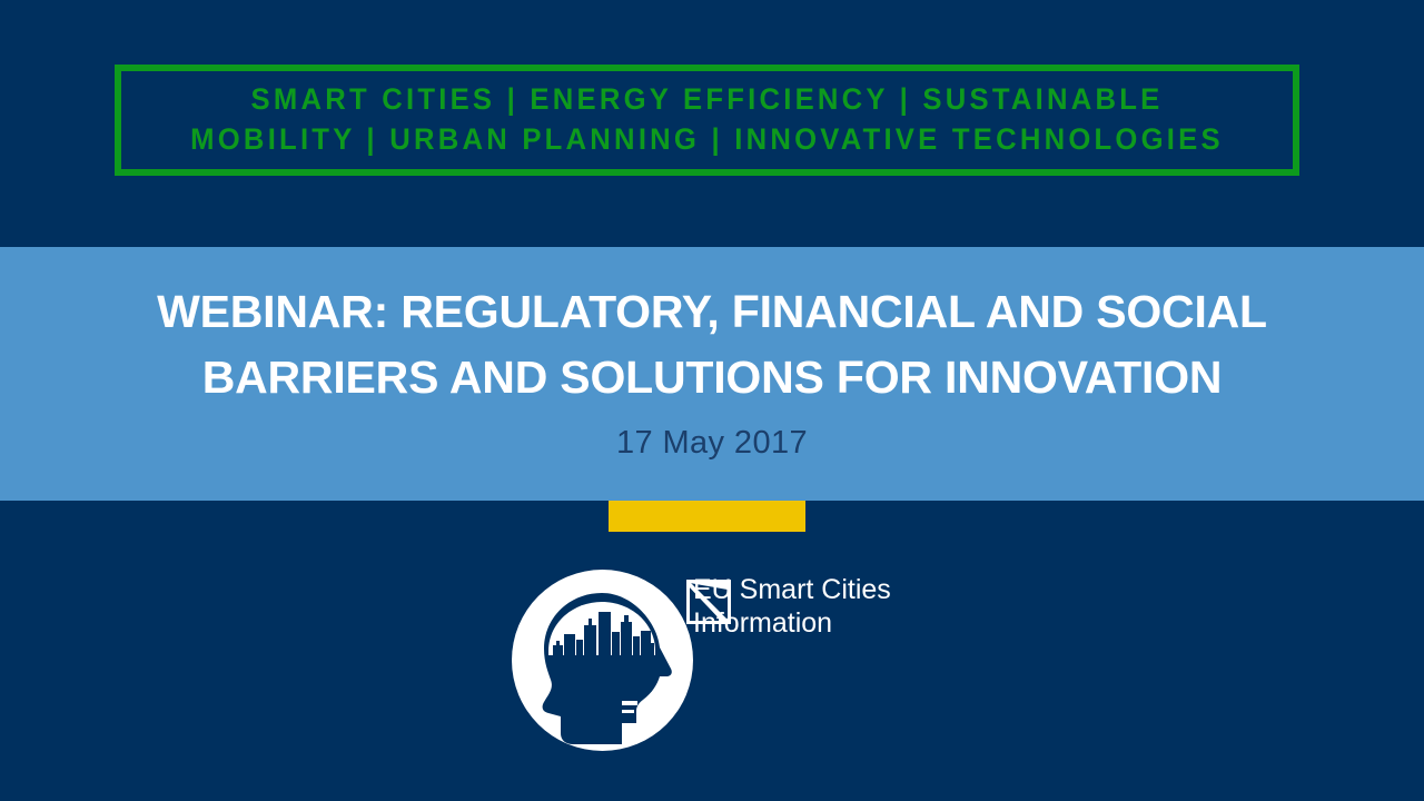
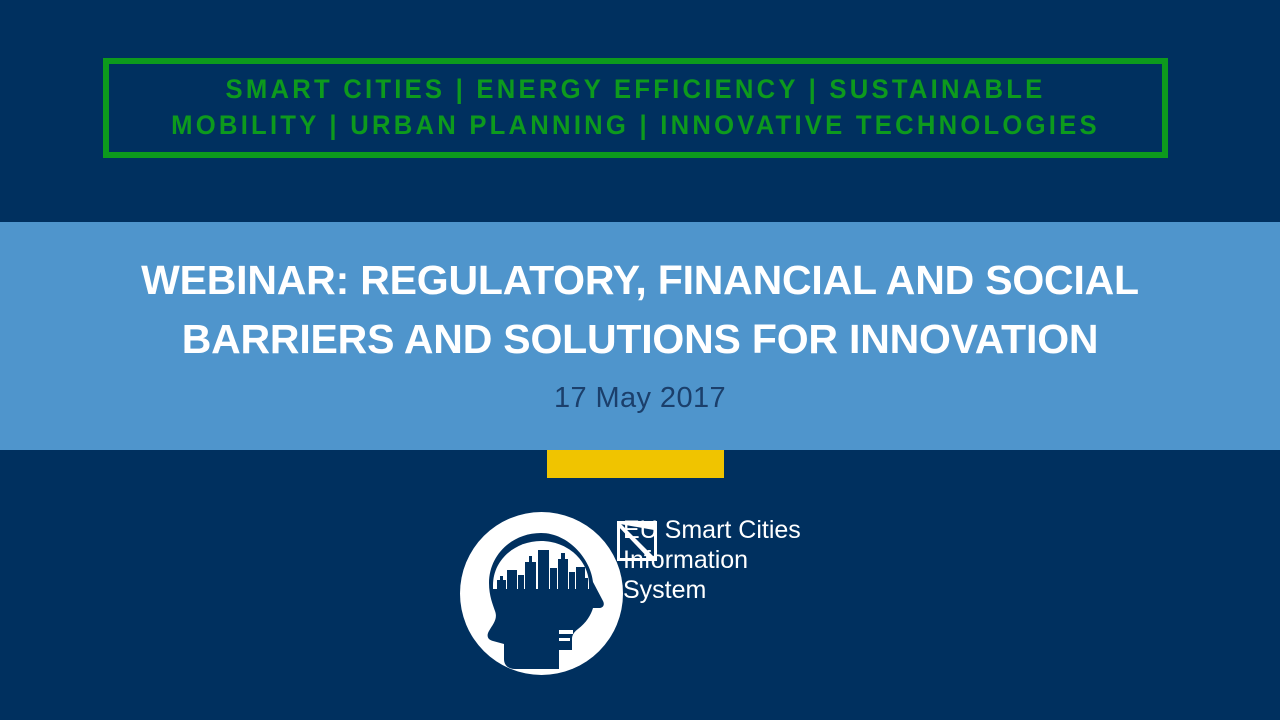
  SMART CITIES | ENERGY EFFICIENCY | SUSTAINABLE
  MOBILITY | URBAN PLANNING | INNOVATIVE TECHNOLOGIES
  WEBINAR: REGULATORY, FINANCIAL AND SOCIAL
  BARRIERS AND SOLUTIONS FOR INNOVATION
  17 May 2017
  EU Smart Cities
  ormation
+ System
